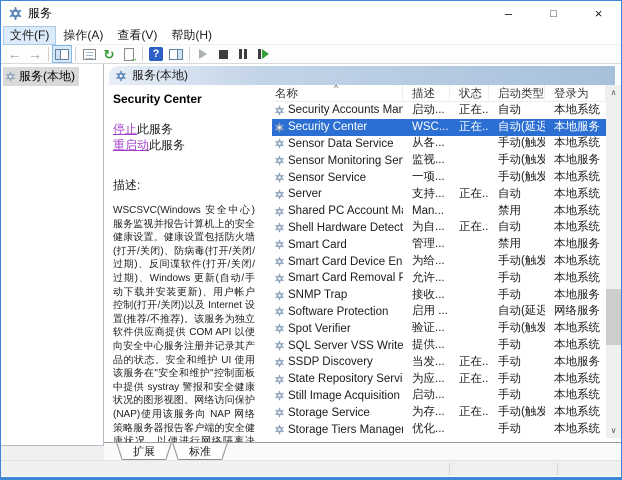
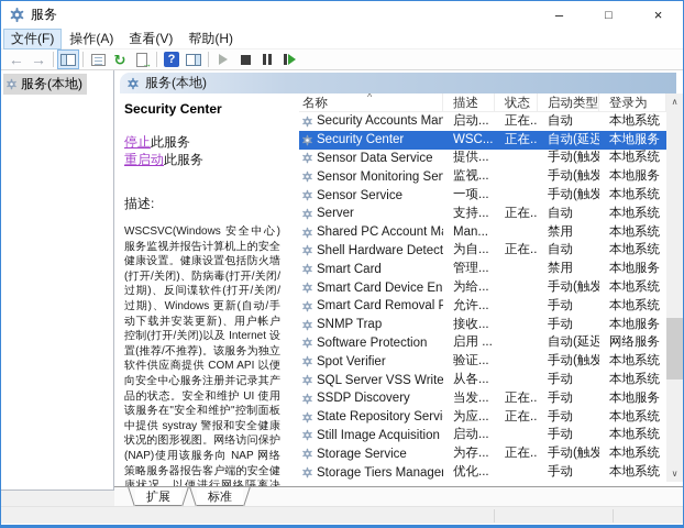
  服务
  –
  □
  ×
  文件(F)
  操作(A)
  查看(V)
  帮助(H)
  →
  ↻
  ?
  服务(本地)
  服务(本地)
  Security Center
  停止此服务
  重启动此服务
  描述:
  WSCSVC(Windows 安全中心)服务监视并报告计算机上的安全健康设置。健康设置包括防火墙(打开/关闭)、防病毒(打开/关闭/过期)、反间谍软件(打开/关闭/过期)、Windows 更新(自动/手动下载并安装更新)、用户帐户控制(打开/关闭)以及 Internet 设置(推荐/不推荐)。该服务为独立软件供应商提供 COM API 以便向安全中心服务注册并记录其产品的状态。安全和维护 UI 使用该服务在"安全和维护"控制面板中提供 systray 警报和安全健康状况的图形视图。网络访问保护(NAP)使用该服务向 NAP 网络策略服务器报告客户端的安全健
  名称
  ^
  描述
  状态
  启动类型
  登录为
  Security Accounts Man
  启动...
  正在..
  自动
  本地系统
  Security Center
  WSC...
  正在..
  本地服务
  Sensor Data Service
- 从各...
+ 提供...
  本地系统
  Sensor Monitoring Ser
  监视...
  本地服务
  Sensor Service
  一项...
  本地系统
  Server
  支持...
  正在..
  自动
  本地系统
  Shared PC Account M
  Man...
  禁用
  本地系统
  Shell Hardware Detect
  为自...
  正在..
  自动
  本地系统
  Smart Card
  管理...
  禁用
  本地服务
  Smart Card Device En
  为给...
  本地系统
  Smart Card Removal P
  允许...
  手动
  本地系统
  SNMP Trap
  接收...
  手动
  本地服务
  Software Protection
  启用 ...
  网络服务
  Spot Verifier
  验证...
  本地系统
  SQL Server VSS Write
- 提供...
+ 从各...
  手动
  本地系统
  SSDP Discovery
  当发...
  正在..
  手动
  本地服务
  State Repository Servi
  为应...
  正在..
  手动
  本地系统
  Still Image Acquisition
  启动...
  手动
  本地系统
  Storage Service
  为存...
  正在..
  本地系统
  Storage Tiers Manage
  优化...
  手动
  本地系统
  ∧
  ∨
  扩展
  标准
